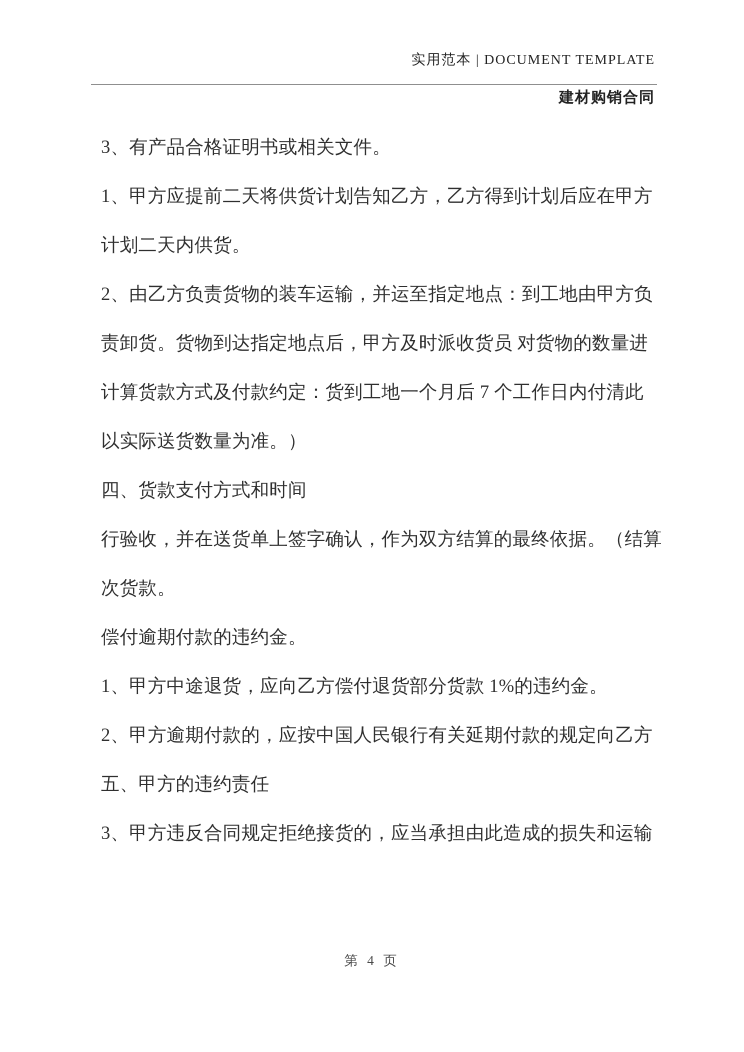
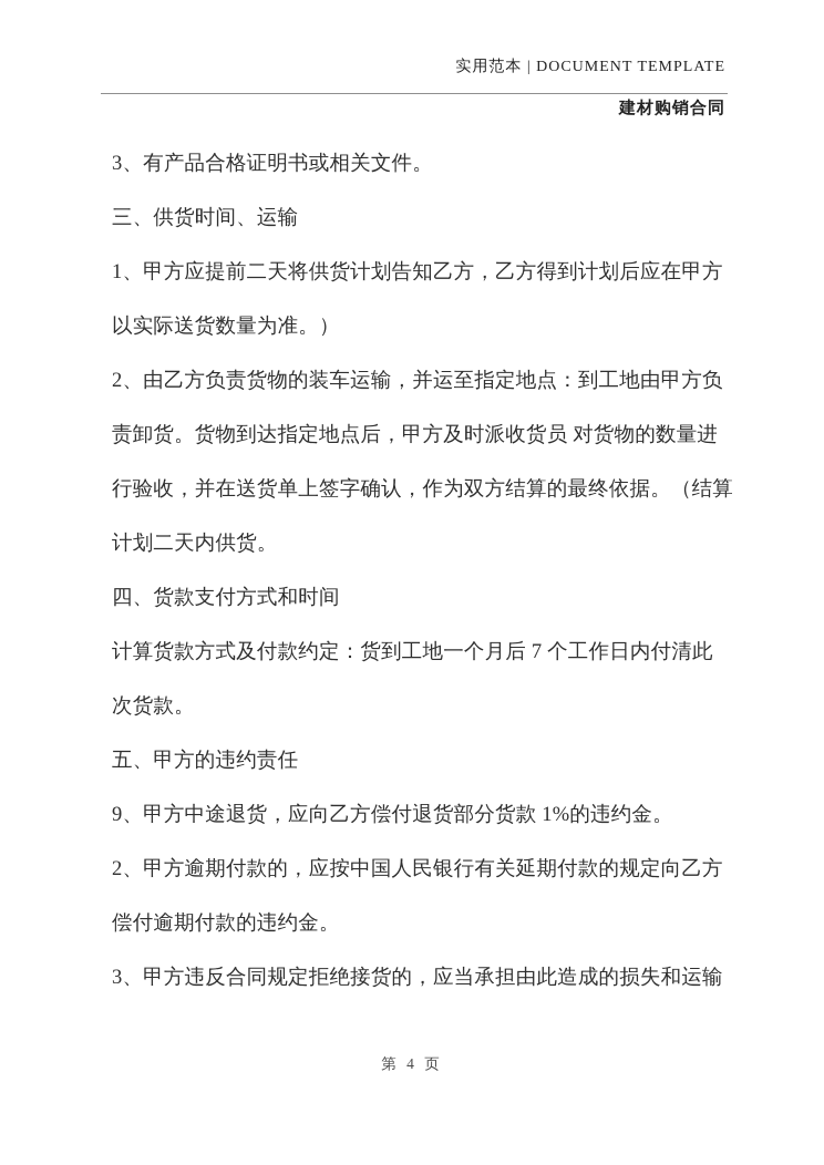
  实用范本 | DOCUMENT TEMPLATE
  建材购销合同
  3、有产品合格证明书或相关文件。
+ 三、供货时间、运输
  1、甲方应提前二天将供货计划告知乙方，乙方得到计划后应在甲方
- 计划二天内供货。
+ 以实际送货数量为准。）
  2、由乙方负责货物的装车运输，并运至指定地点：到工地由甲方负
  责卸货。货物到达指定地点后，甲方及时派收货员 对货物的数量进
- 计算货款方式及付款约定：货到工地一个月后 7 个工作日内付清此
+ 行验收，并在送货单上签字确认，作为双方结算的最终依据。（结算
- 以实际送货数量为准。）
+ 计划二天内供货。
  四、货款支付方式和时间
- 行验收，并在送货单上签字确认，作为双方结算的最终依据。（结算
+ 计算货款方式及付款约定：货到工地一个月后 7 个工作日内付清此
  次货款。
- 偿付逾期付款的违约金。
+ 五、甲方的违约责任
- 1、甲方中途退货，应向乙方偿付退货部分货款 1%的违约金。
+ 9、甲方中途退货，应向乙方偿付退货部分货款 1%的违约金。
  2、甲方逾期付款的，应按中国人民银行有关延期付款的规定向乙方
- 五、甲方的违约责任
+ 偿付逾期付款的违约金。
  3、甲方违反合同规定拒绝接货的，应当承担由此造成的损失和运输
  第 4 页
